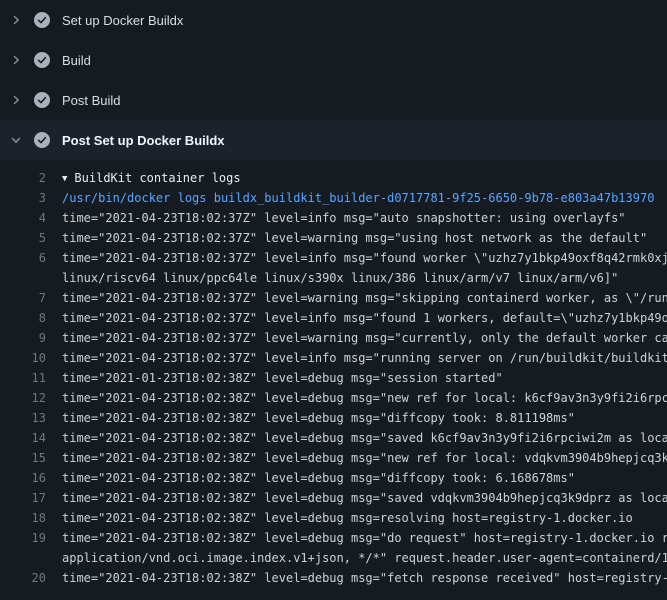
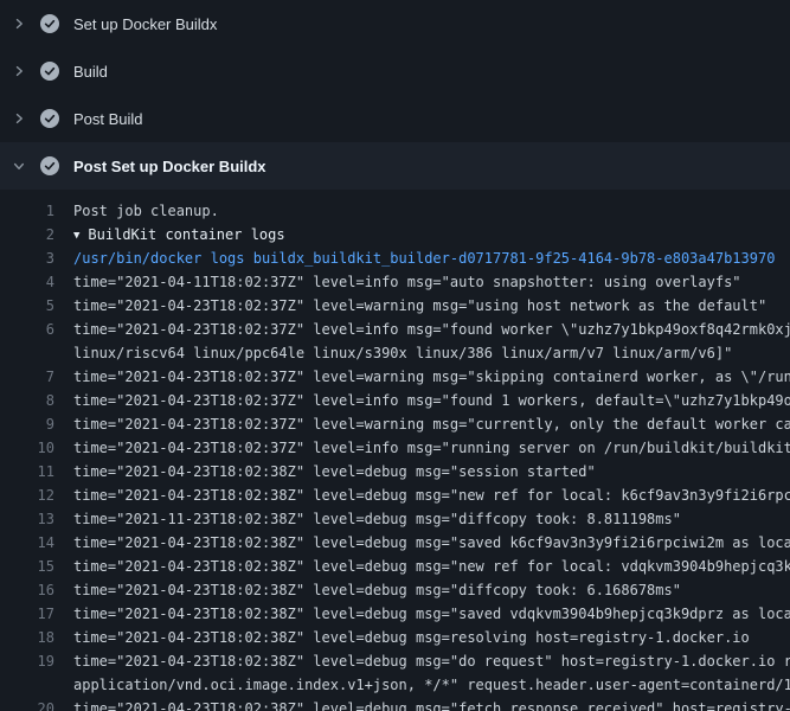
  Set up Docker Buildx
  Build
  Post Build
  Post Set up Docker Buildx
+ 1
+ Post job cleanup.
  2
  ▼ BuildKit container logs
  3
- /usr/bin/docker logs buildx_buildkit_builder-d0717781-9f25-6650-9b78-e803a47b13970
+ /usr/bin/docker logs buildx_buildkit_builder-d0717781-9f25-4164-9b78-e803a47b13970
  4
- time="2021-04-23T18:02:37Z" level=info msg="auto snapshotter: using overlayfs"
+ time="2021-04-11T18:02:37Z" level=info msg="auto snapshotter: using overlayfs"
  5
  time="2021-04-23T18:02:37Z" level=warning msg="using host network as the default"
  6
  time="2021-04-23T18:02:37Z" level=info msg="found worker \"uzhz7y1bkp49oxf8q42rmk0xj
  linux/riscv64 linux/ppc64le linux/s390x linux/386 linux/arm/v7 linux/arm/v6]"
  7
  time="2021-04-23T18:02:37Z" level=warning msg="skipping containerd worker, as \"/run
  8
  time="2021-04-23T18:02:37Z" level=info msg="found 1 workers, default=\"uzhz7y1bkp49o
  9
  time="2021-04-23T18:02:37Z" level=warning msg="currently, only the default worker ca
  10
  time="2021-04-23T18:02:37Z" level=info msg="running server on /run/buildkit/buildkit
  11
- time="2021-01-23T18:02:38Z" level=debug msg="session started"
+ time="2021-04-23T18:02:38Z" level=debug msg="session started"
  12
  time="2021-04-23T18:02:38Z" level=debug msg="new ref for local: k6cf9av3n3y9fi2i6rpc
  13
- time="2021-04-23T18:02:38Z" level=debug msg="diffcopy took: 8.811198ms"
+ time="2021-11-23T18:02:38Z" level=debug msg="diffcopy took: 8.811198ms"
  14
  time="2021-04-23T18:02:38Z" level=debug msg="saved k6cf9av3n3y9fi2i6rpciwi2m as loca
  15
  time="2021-04-23T18:02:38Z" level=debug msg="new ref for local: vdqkvm3904b9hepjcq3k
  16
  time="2021-04-23T18:02:38Z" level=debug msg="diffcopy took: 6.168678ms"
  17
  time="2021-04-23T18:02:38Z" level=debug msg="saved vdqkvm3904b9hepjcq3k9dprz as loca
  18
  time="2021-04-23T18:02:38Z" level=debug msg=resolving host=registry-1.docker.io
  19
  time="2021-04-23T18:02:38Z" level=debug msg="do request" host=registry-1.docker.io r
  application/vnd.oci.image.index.v1+json, */*" request.header.user-agent=containerd/1
  20
  time="2021-04-23T18:02:38Z" level=debug msg="fetch response received" host=registry-
